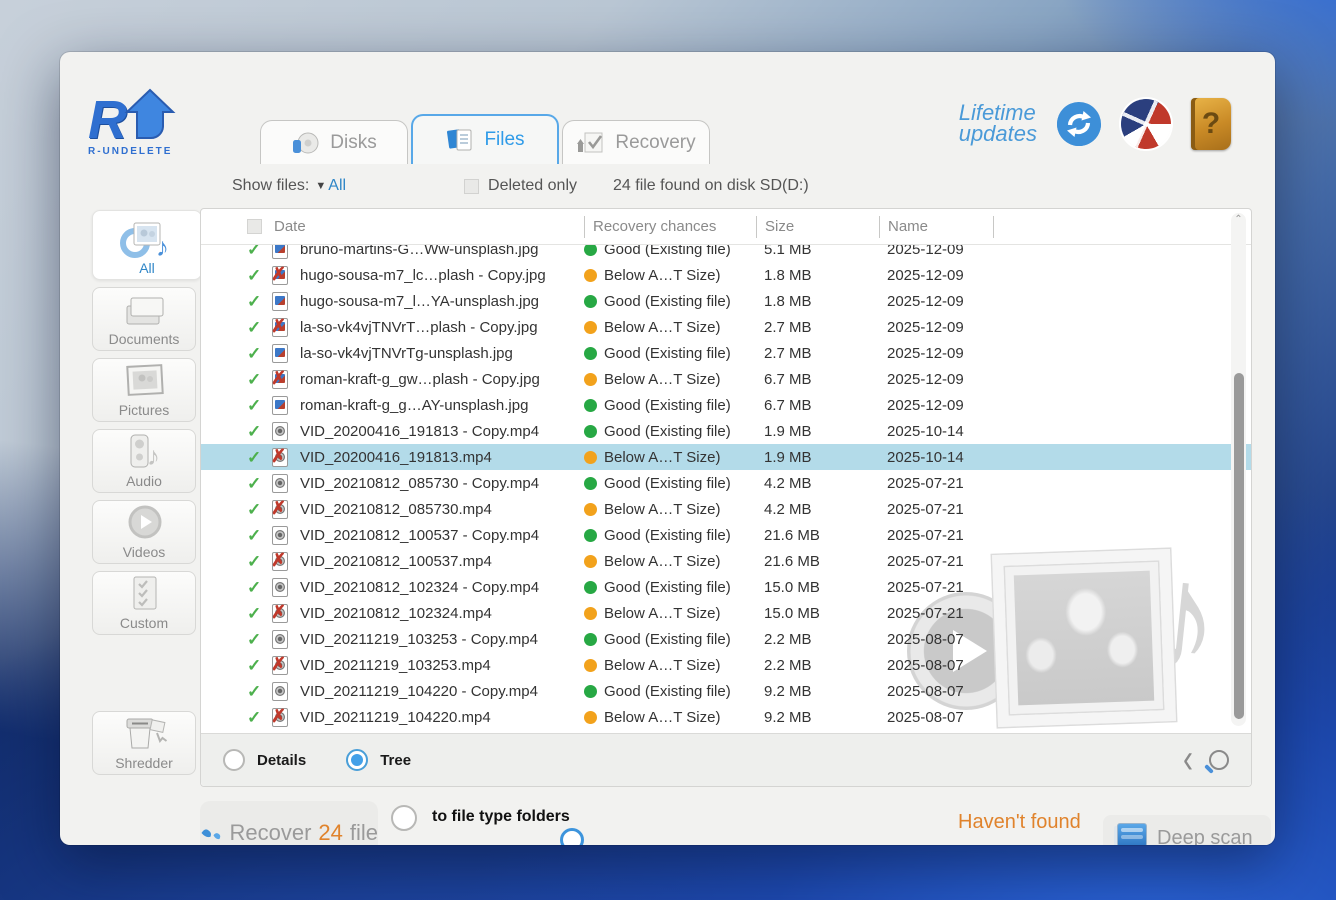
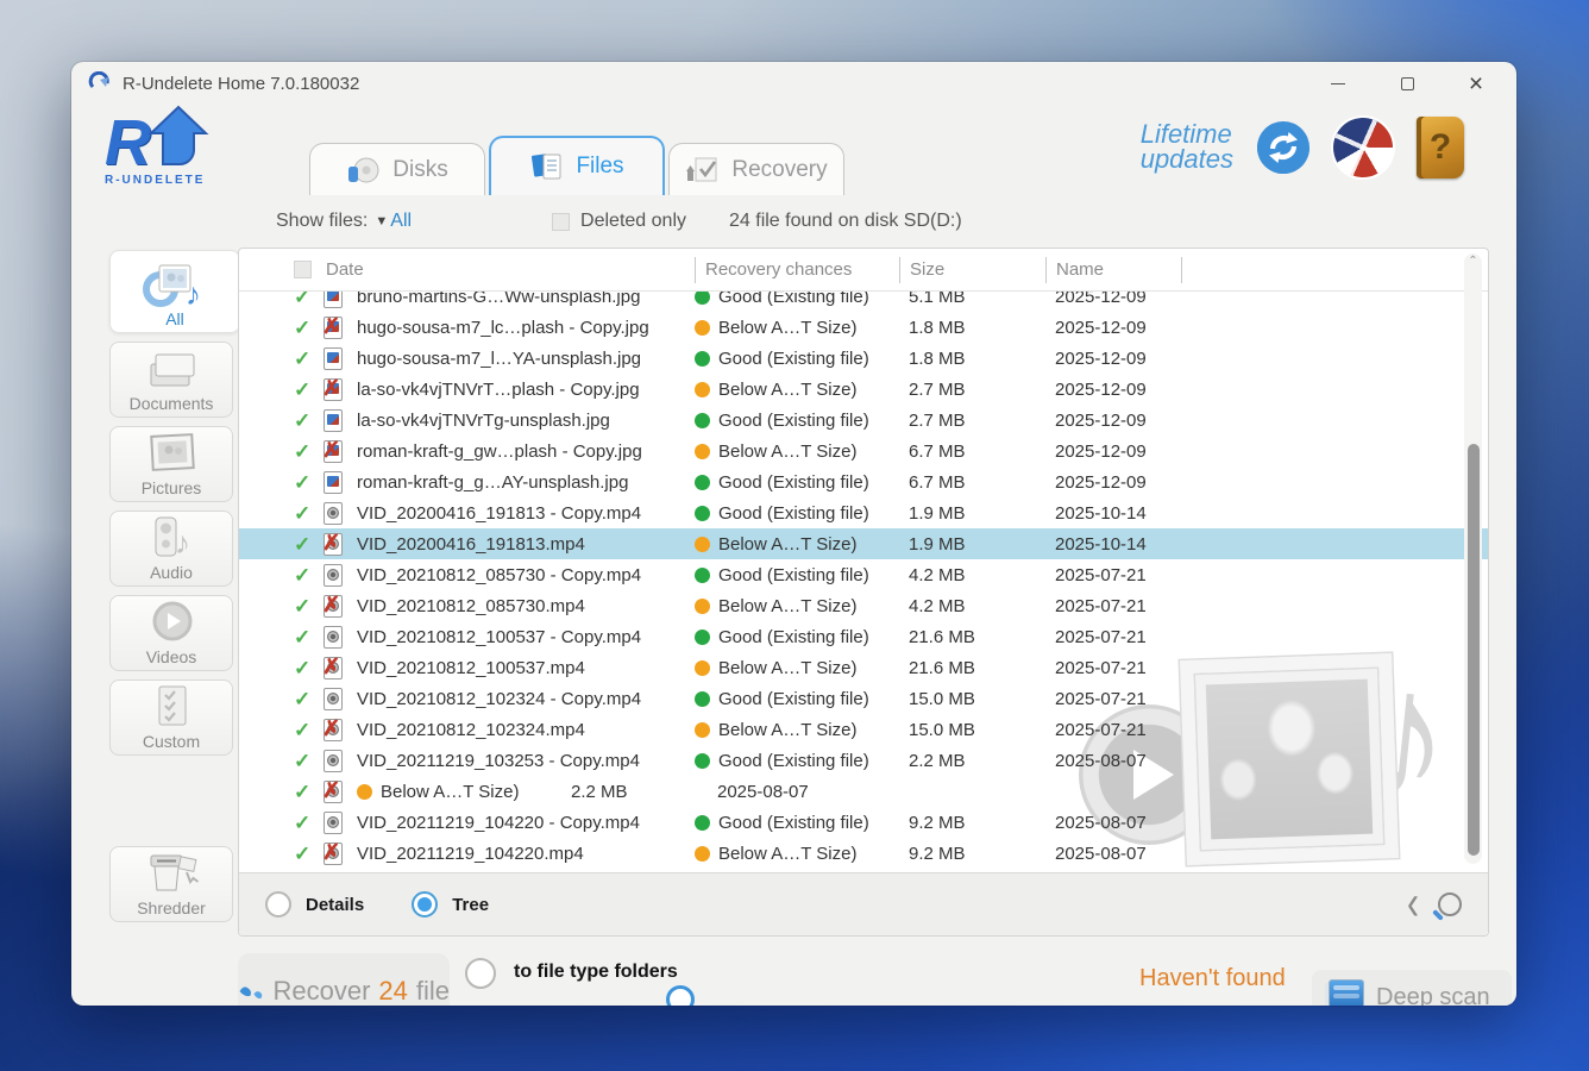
+ R-Undelete Home 7.0.180032
+ ×
  R
  R-UNDELETE
  Disks
  Files
  Recovery
  Lifetime
  updates
  ?
  Show files:
  ▼
  All
  Deleted only
  24 file found on disk SD(D:)
  ♪
  All
  Documents
  Pictures
  ♪
  Audio
  Videos
  Custom
  Shredder
  Date
  Recovery chances
  Size
  Name
  ✓
  bruno-martins-G…Ww-unsplash.jpg
  Good (Existing file)
  5.1 MB
  2025-12-09
  ✓
  hugo-sousa-m7_lc…plash - Copy.jpg
  Below A…T Size)
  1.8 MB
  2025-12-09
  ✓
  hugo-sousa-m7_l…YA-unsplash.jpg
  Good (Existing file)
  1.8 MB
  2025-12-09
  ✓
  la-so-vk4vjTNVrT…plash - Copy.jpg
  Below A…T Size)
  2.7 MB
  2025-12-09
  ✓
  la-so-vk4vjTNVrTg-unsplash.jpg
  Good (Existing file)
  2.7 MB
  2025-12-09
  ✓
  roman-kraft-g_gw…plash - Copy.jpg
  Below A…T Size)
  6.7 MB
  2025-12-09
  ✓
  roman-kraft-g_g…AY-unsplash.jpg
  Good (Existing file)
  6.7 MB
  2025-12-09
  ✓
  VID_20200416_191813 - Copy.mp4
  Good (Existing file)
  1.9 MB
  2025-10-14
  ✓
  VID_20200416_191813.mp4
  Below A…T Size)
  1.9 MB
  2025-10-14
  ✓
  VID_20210812_085730 - Copy.mp4
  Good (Existing file)
  4.2 MB
  2025-07-21
  ✓
  VID_20210812_085730.mp4
  Below A…T Size)
  4.2 MB
  2025-07-21
  ✓
  VID_20210812_100537 - Copy.mp4
  Good (Existing file)
  21.6 MB
  2025-07-21
  ✓
  VID_20210812_100537.mp4
  Below A…T Size)
  21.6 MB
  2025-07-21
  ✓
  VID_20210812_102324 - Copy.mp4
  Good (Existing file)
  15.0 MB
  2025-07-21
  ✓
  VID_20210812_102324.mp4
  Below A…T Size)
  15.0 MB
  2025-07-21
  ✓
  VID_20211219_103253 - Copy.mp4
  Good (Existing file)
  2.2 MB
  2025-08-07
  ✓
- VID_20211219_103253.mp4
  Below A…T Size)
  2.2 MB
  2025-08-07
  ✓
  VID_20211219_104220 - Copy.mp4
  Good (Existing file)
  9.2 MB
  2025-08-07
  ✓
  VID_20211219_104220.mp4
  Below A…T Size)
  9.2 MB
  2025-08-07
  ⌃
  ⌄
  Details
  Tree
  ‹
  Recover
  24
  file
  to file type folders
  Haven't found
  Deep scan
